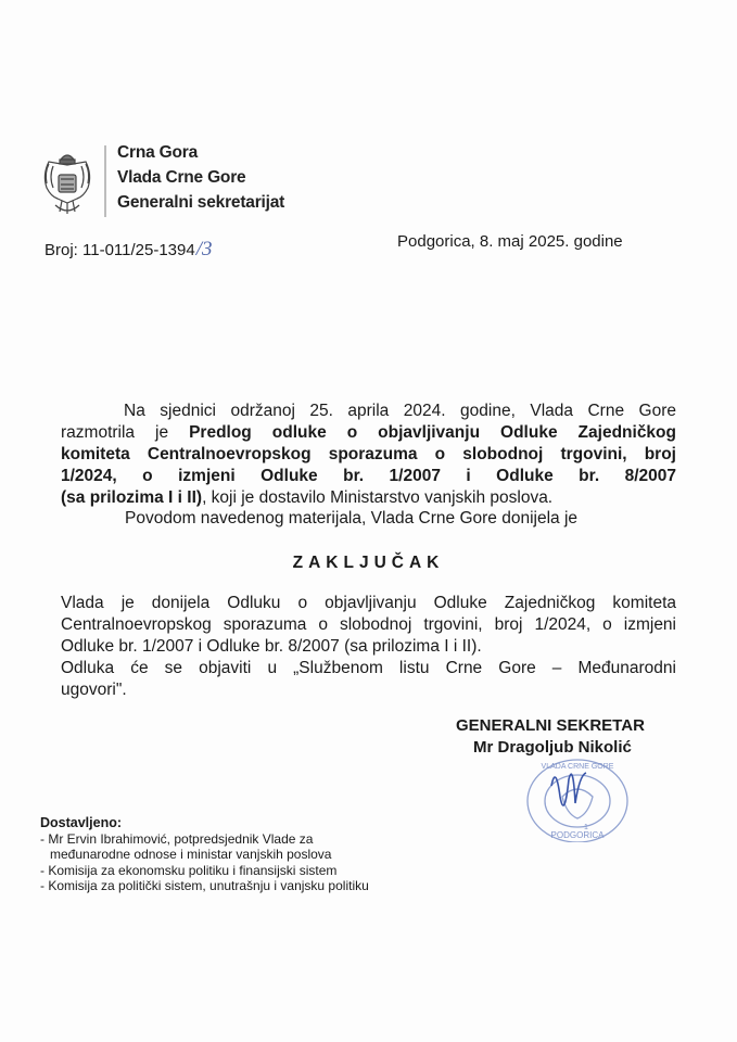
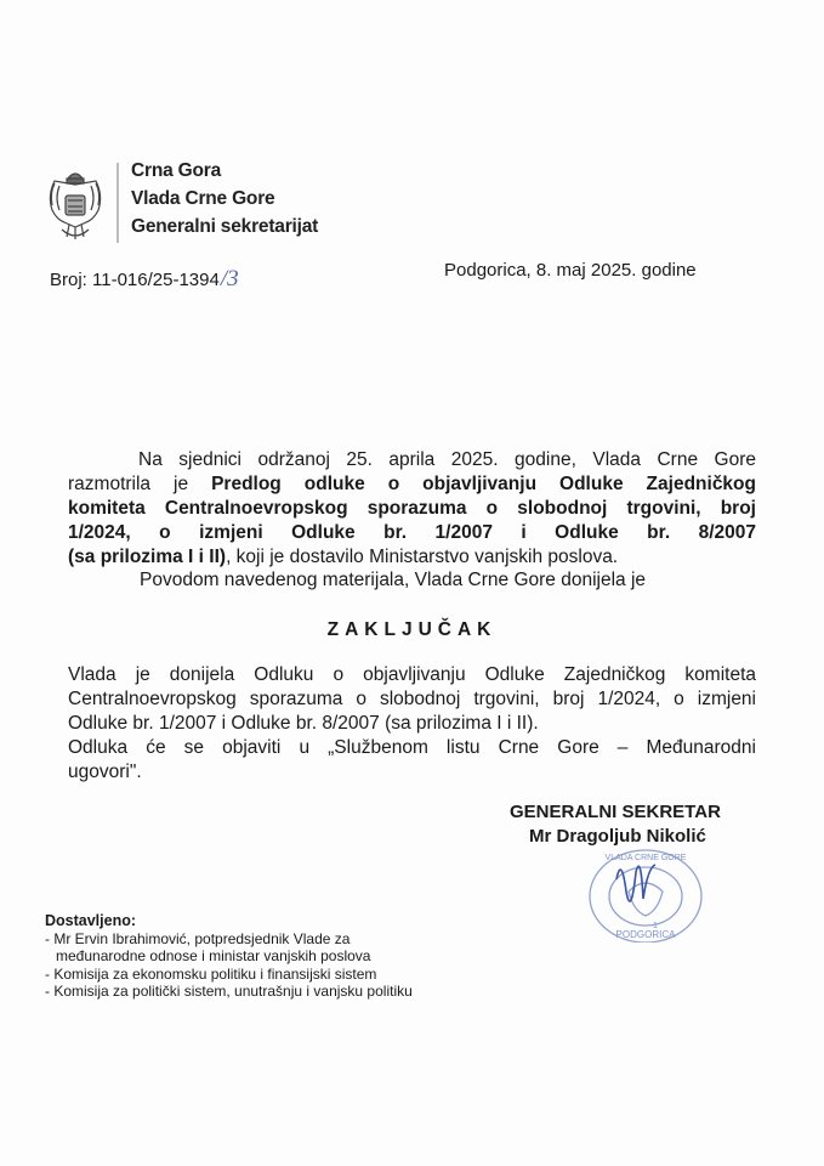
  Crna Gora
  Vlada Crne Gore
  Generalni sekretarijat
- Broj: 11-011/25-1394/3
+ Broj: 11-016/25-1394/3
  Podgorica, 8. maj 2025. godine
- Na sjednici održanoj 25. aprila 2024. godine, Vlada Crne Gore
+ Na sjednici održanoj 25. aprila 2025. godine, Vlada Crne Gore
  razmotrila je Predlog odluke o objavljivanju Odluke Zajedničkog
  komiteta Centralnoevropskog sporazuma o slobodnoj trgovini, broj
  1/2024, o izmjeni Odluke br. 1/2007 i Odluke br. 8/2007
  (sa prilozima I i II), koji je dostavilo Ministarstvo vanjskih poslova.
  Povodom navedenog materijala, Vlada Crne Gore donijela je
  ZAKLJUČAK
  Vlada je donijela Odluku o objavljivanju Odluke Zajedničkog komiteta
  Centralnoevropskog sporazuma o slobodnoj trgovini, broj 1/2024, o izmjeni
  Odluke br. 1/2007 i Odluke br. 8/2007 (sa prilozima I i II).
  Odluka će se objaviti u „Službenom listu Crne Gore – Međunarodni
  ugovori".
  GENERALNI SEKRETAR
  Mr Dragoljub Nikolić
  PODGORICA
  Dostavljeno:
  - Mr Ervin Ibrahimović, potpredsjednik Vlade za
  međunarodne odnose i ministar vanjskih poslova
  - Komisija za ekonomsku politiku i finansijski sistem
  - Komisija za politički sistem, unutrašnju i vanjsku politiku
